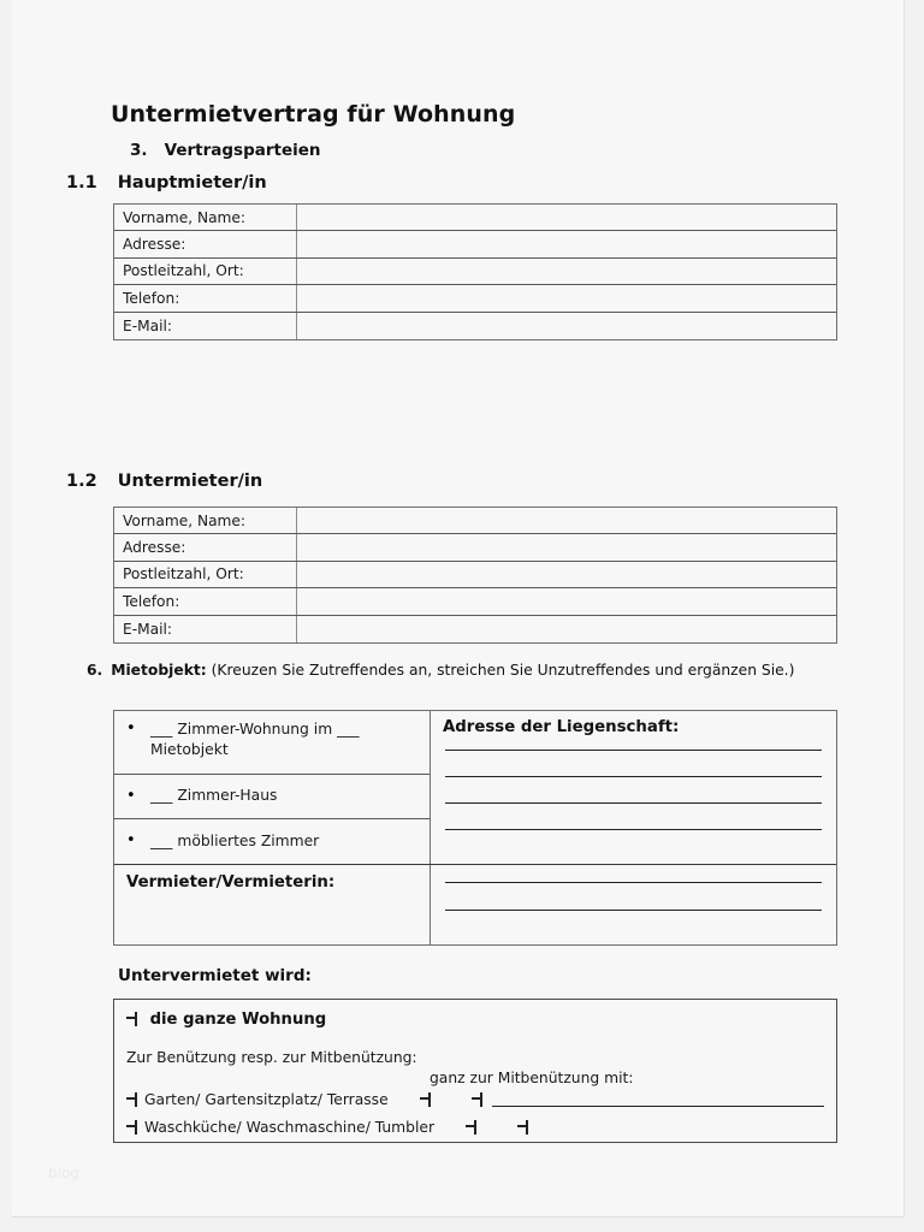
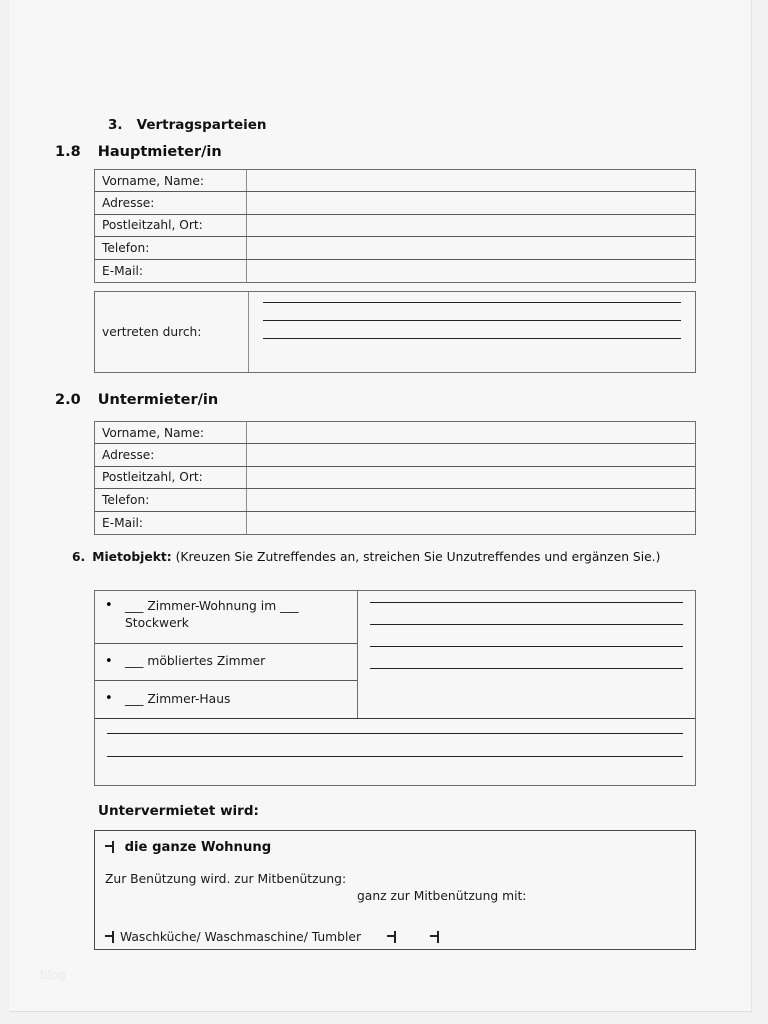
- Untermietvertrag für Wohnung
  3. Vertragsparteien
- 1.1 Hauptmieter/in
+ 1.8 Hauptmieter/in
  Vorname, Name:
  Adresse:
  Postleitzahl, Ort:
  Telefon:
  E-Mail:
+ vertreten durch:
- 1.2 Untermieter/in
+ 2.0 Untermieter/in
  Vorname, Name:
  Adresse:
  Postleitzahl, Ort:
  Telefon:
  E-Mail:
  6. Mietobjekt: (Kreuzen Sie Zutreffendes an, streichen Sie Unzutreffendes und ergänzen Sie.)
  •
- ___ Zimmer-Wohnung im ___ Mietobjekt
+ ___ Zimmer-Wohnung im ___ Stockwerk
  •
- ___ Zimmer-Haus
+ ___ möbliertes Zimmer
  •
- ___ möbliertes Zimmer
+ ___ Zimmer-Haus
- Adresse der Liegenschaft:
- Vermieter/Vermieterin:
  Untervermietet wird:
  die ganze Wohnung
- Zur Benützung resp. zur Mitbenützung:
+ Zur Benützung wird. zur Mitbenützung:
  ganz zur Mitbenützung mit:
- Garten/ Gartensitzplatz/ Terrasse
  Waschküche/ Waschmaschine/ Tumbler
